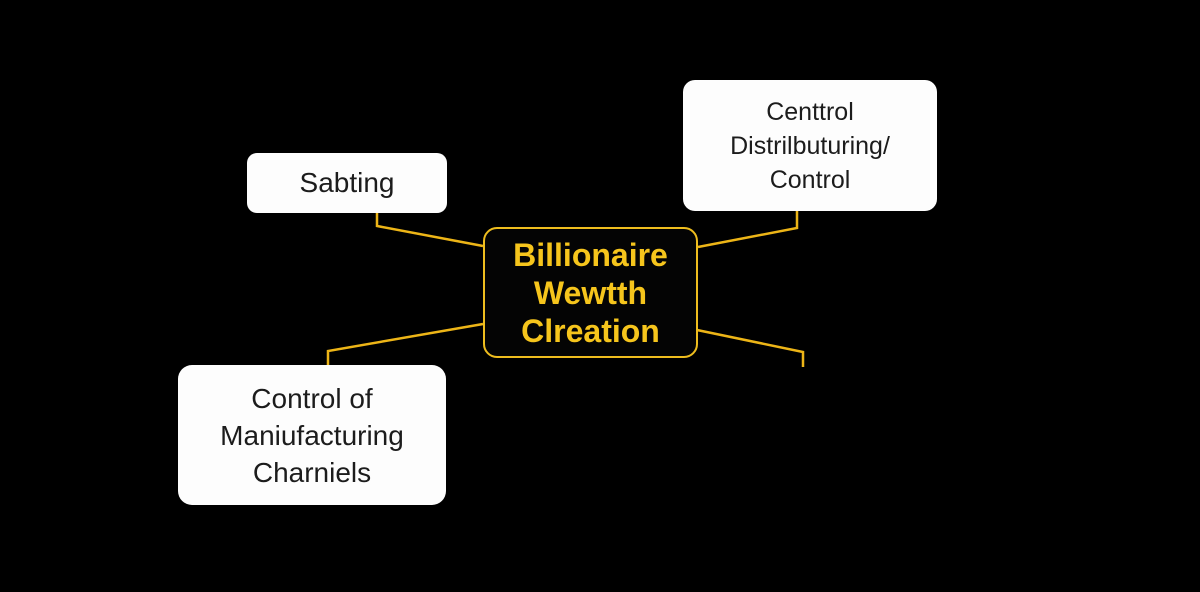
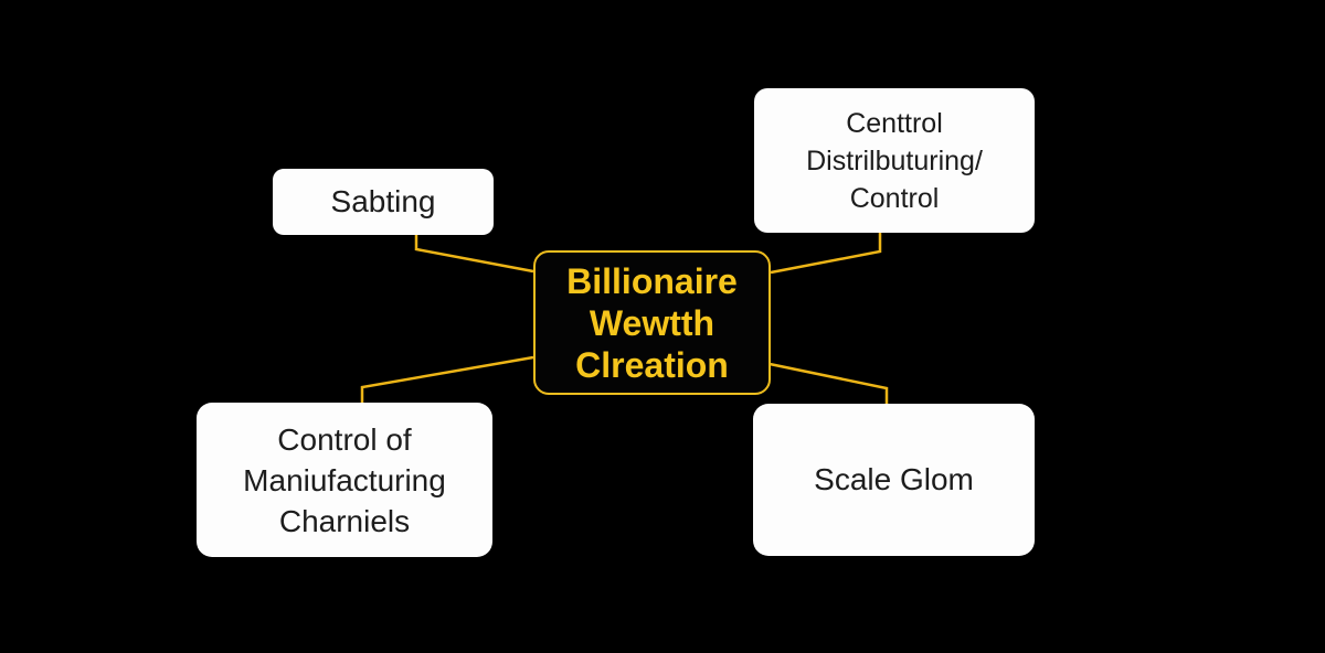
  Billionaire
  Wewtth
  Clreation
  Sabting
  Centtrol
  Distrilbuturing/
  Control
  Control of
  Maniufacturing
  Charniels
+ Scale Glom
